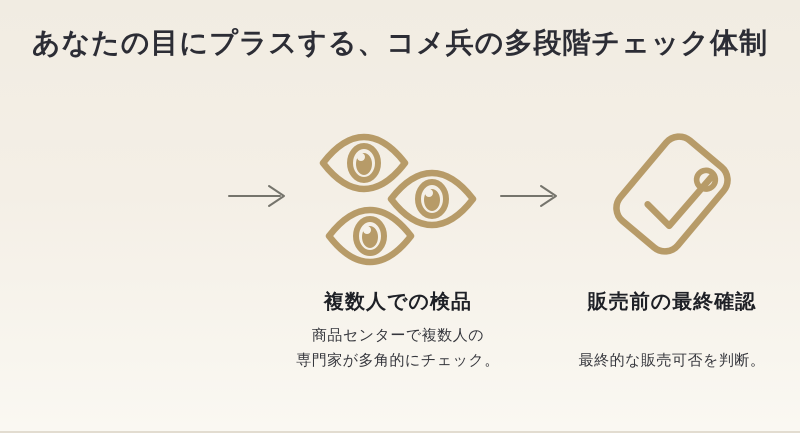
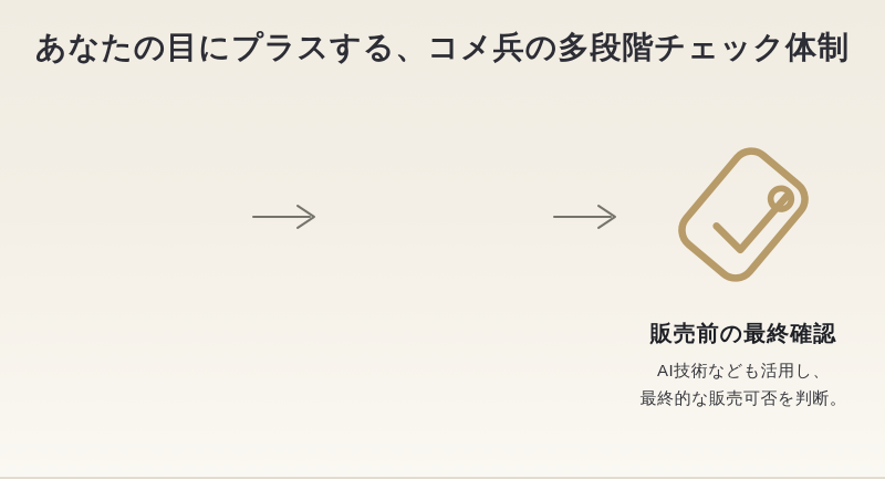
  あなたの目にプラスする、コメ兵の多段階チェック体制
- 複数人での検品
- 商品センターで複数人の
- 専門家が多角的にチェック。
  販売前の最終確認
+ AI技術なども活用し、
  最終的な販売可否を判断。
